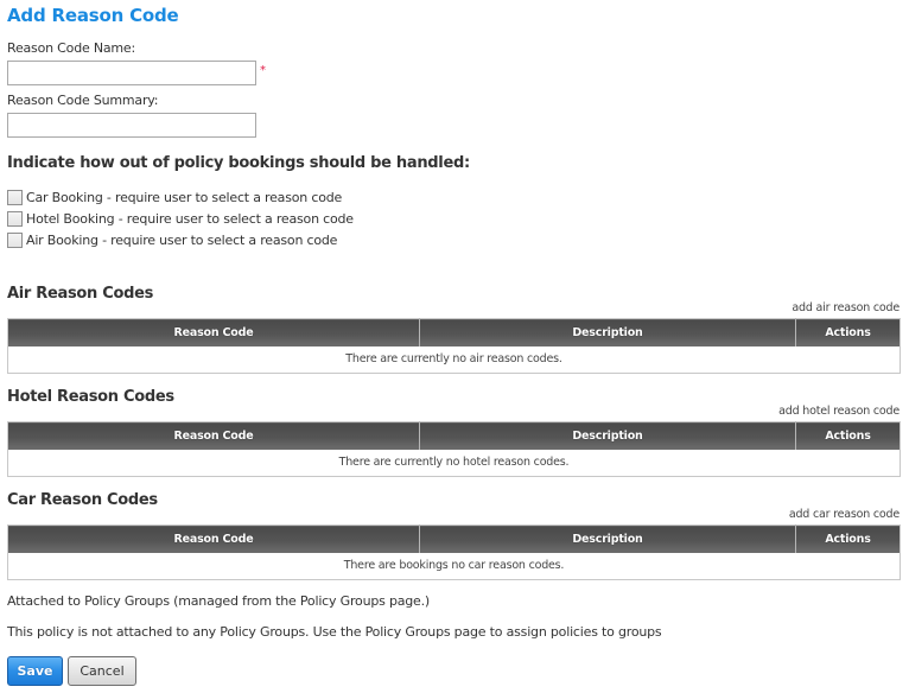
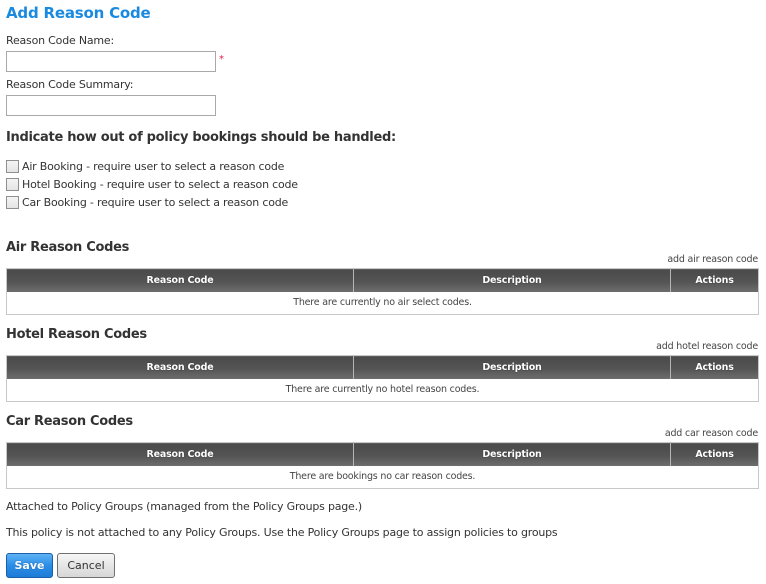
  Add Reason Code
  Reason Code Name:
  *
  Reason Code Summary:
  Indicate how out of policy bookings should be handled:
- Car Booking - require user to select a reason code
+ Air Booking - require user to select a reason code
  Hotel Booking - require user to select a reason code
- Air Booking - require user to select a reason code
+ Car Booking - require user to select a reason code
  Air Reason Codes
  add air reason code
  Reason Code	Description	Actions
- There are currently no air reason codes.
+ There are currently no air select codes.
  Hotel Reason Codes
  add hotel reason code
  Reason Code	Description	Actions
  There are currently no hotel reason codes.
  Car Reason Codes
  add car reason code
  Reason Code	Description	Actions
  There are bookings no car reason codes.
  Attached to Policy Groups (managed from the Policy Groups page.)
  This policy is not attached to any Policy Groups. Use the Policy Groups page to assign policies to groups
  Save
  Cancel
